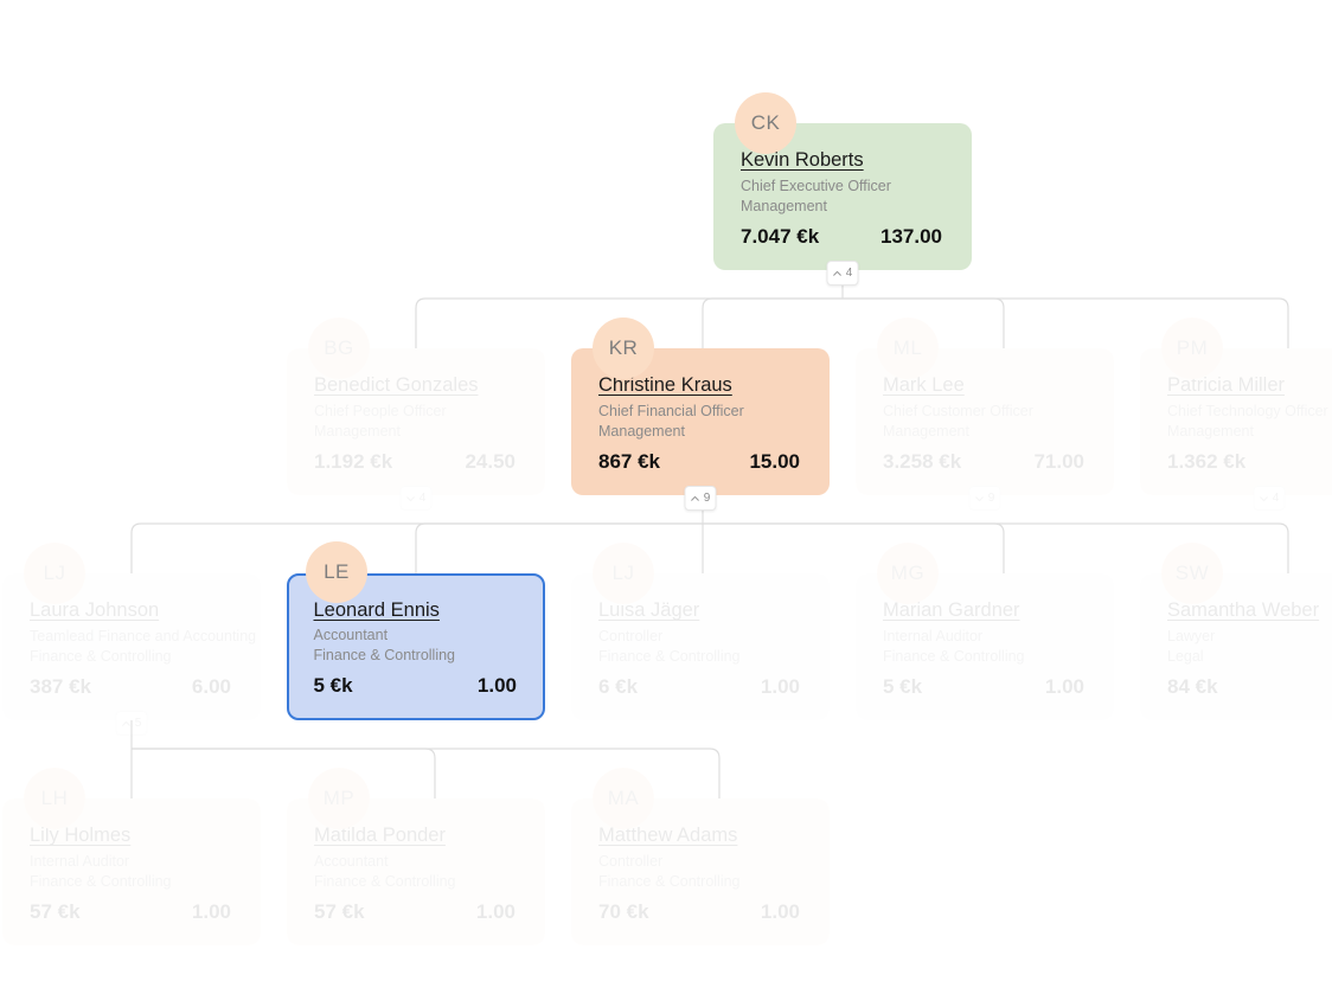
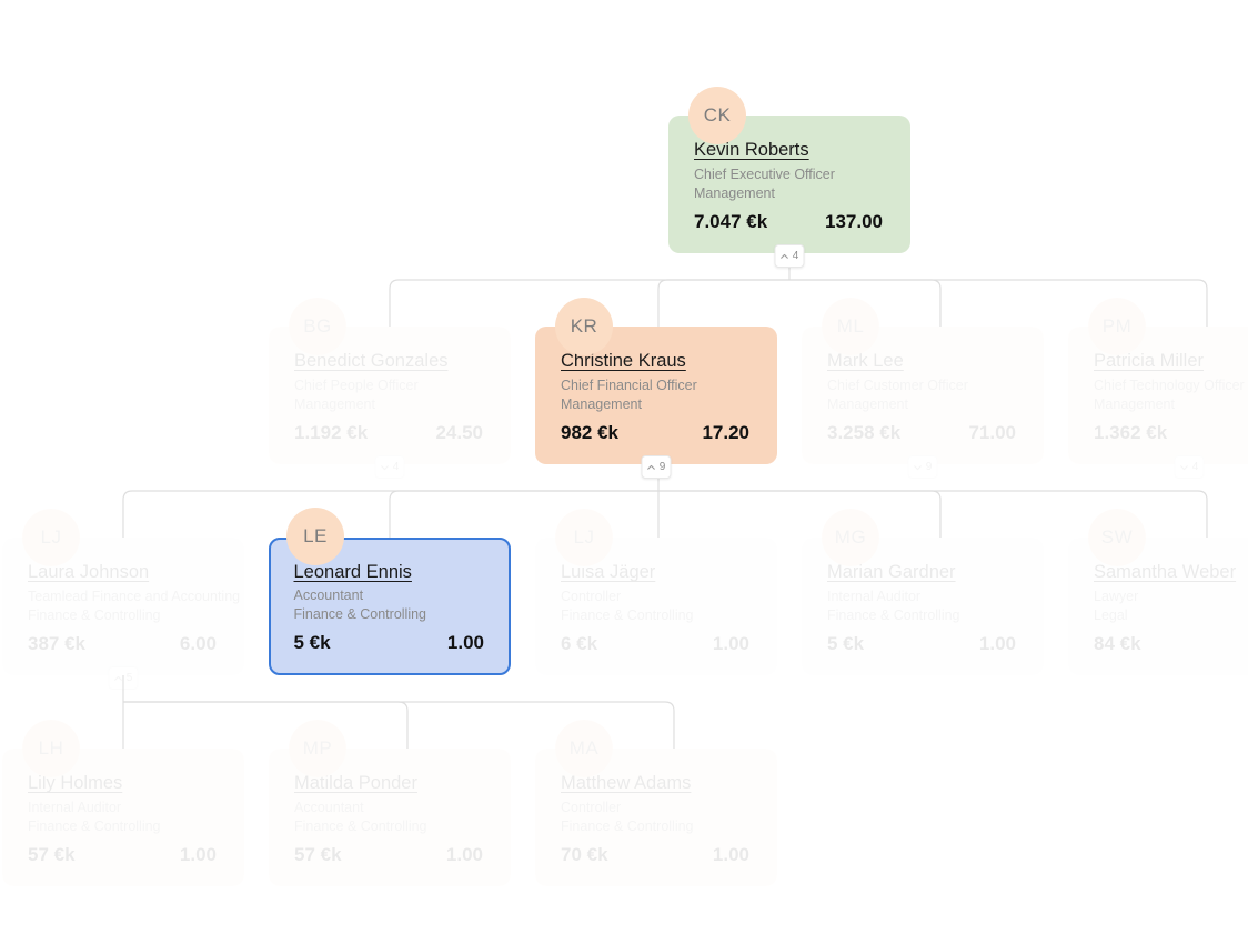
  CK
  Kevin Roberts
  Chief Executive Officer
  Management
  7.047 €k
  137.00
  4
  KR
  Christine Kraus
  Chief Financial Officer
  Management
- 867 €k
+ 982 €k
- 15.00
+ 17.20
  9
  LE
  Leonard Ennis
  Accountant
  Finance & Controlling
  5 €k
  1.00
